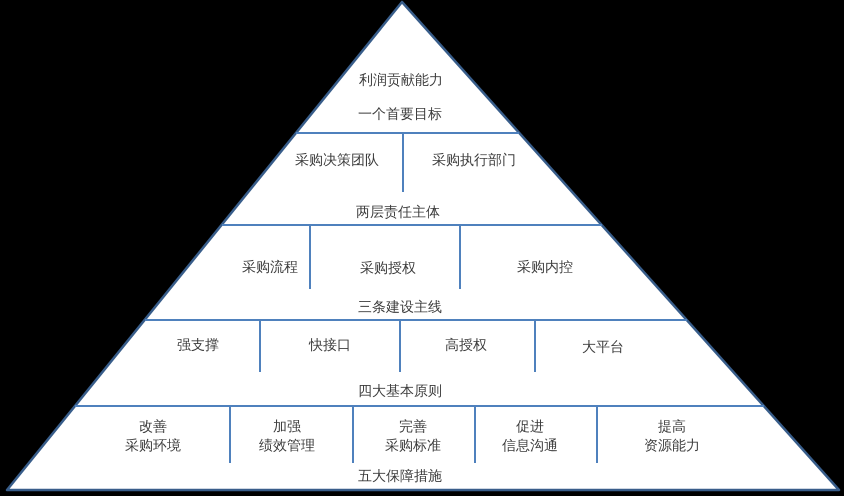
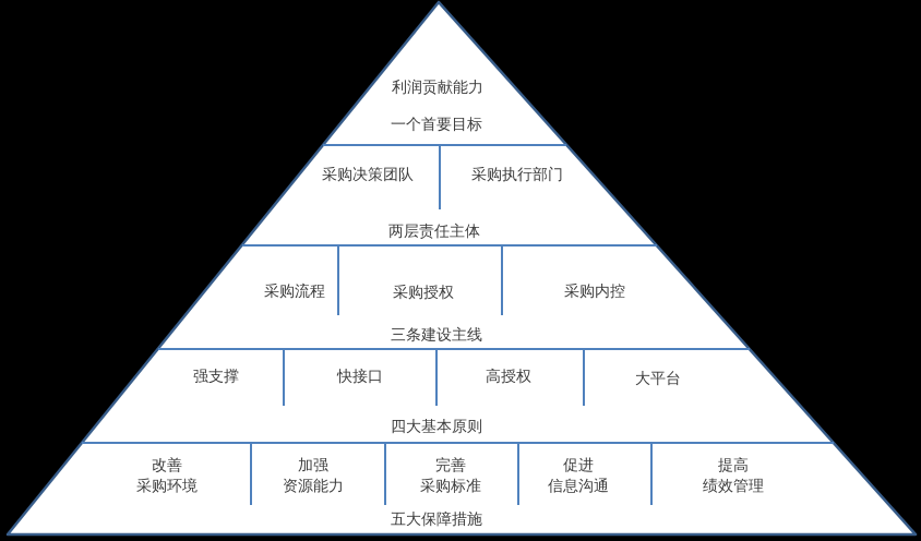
  利润贡献能力
  一个首要目标
  采购决策团队
  采购执行部门
  两层责任主体
  采购流程
  采购授权
  采购内控
  三条建设主线
  强支撑
  快接口
  高授权
  大平台
  四大基本原则
  改善
  采购环境
  加强
- 绩效管理
+ 资源能力
  完善
  采购标准
  促进
  信息沟通
  提高
- 资源能力
+ 绩效管理
  五大保障措施
